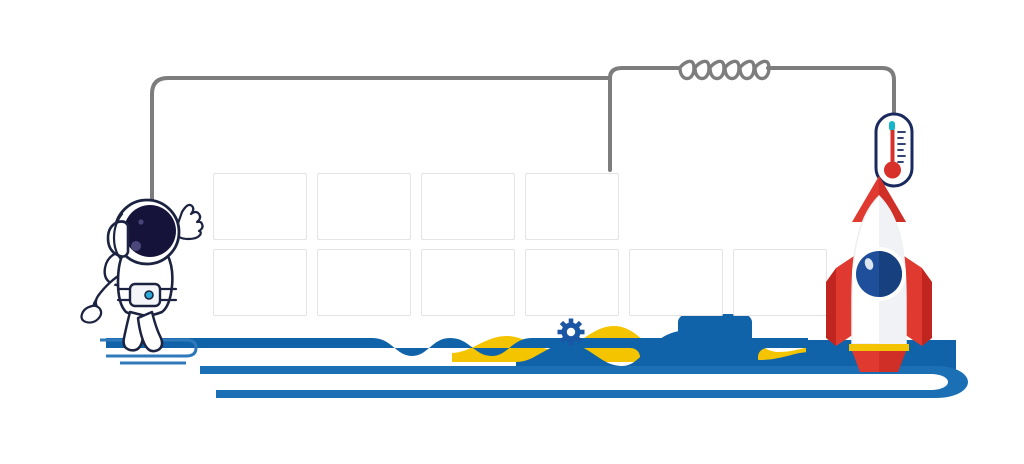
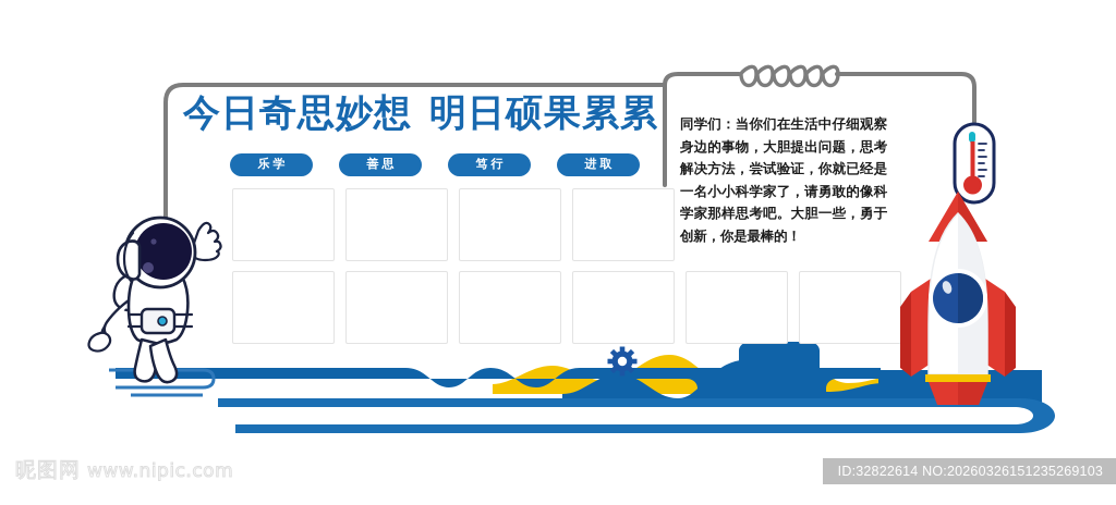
+ 今日奇思妙想 明日硕果累累
+ 乐学
+ 善思
+ 笃行
+ 进取
+ 同学们：当你们在生活中仔细观察身边的事物，大胆提出问题，思考解决方法，尝试验证，你就已经是一名小小科学家了，请勇敢的像科学家那样思考吧。大胆一些，勇于创新，你是最棒的！
+ 昵图网 www.nipic.com
+ ID:32822614 NO:20260326151235269103
